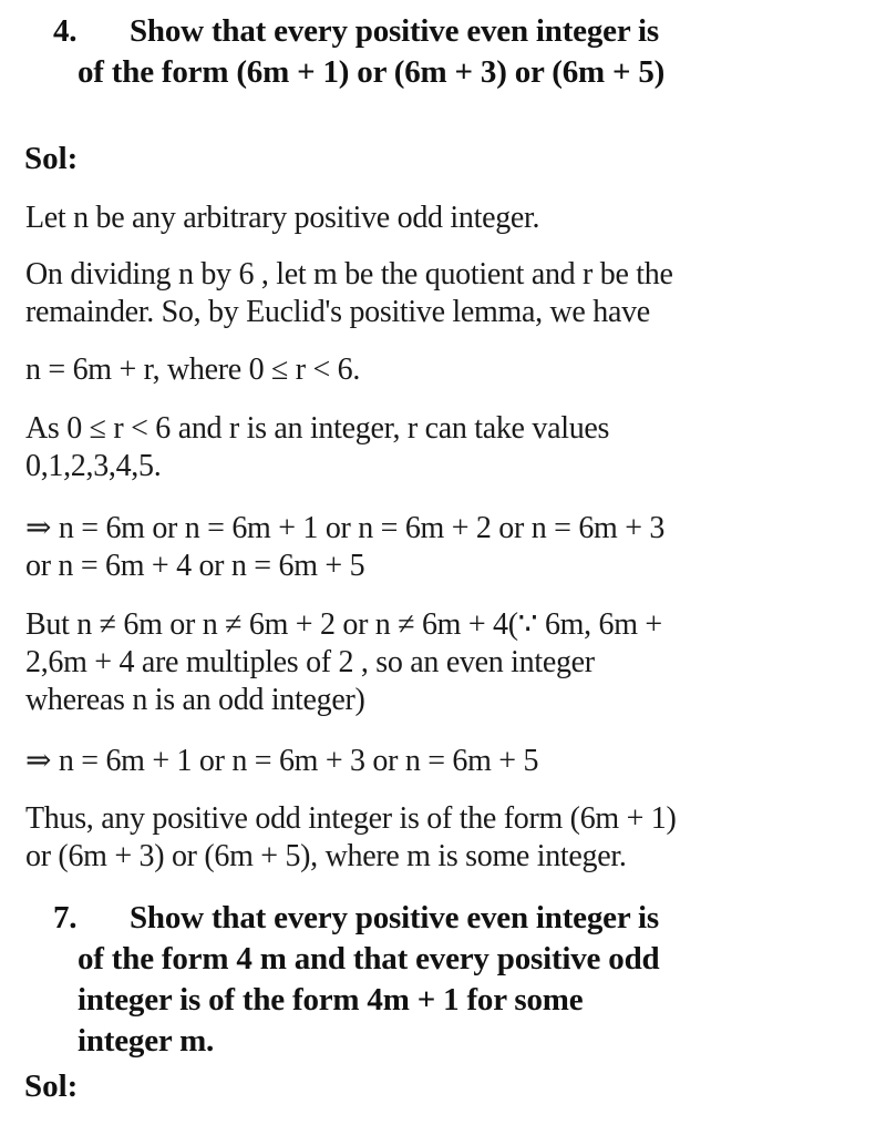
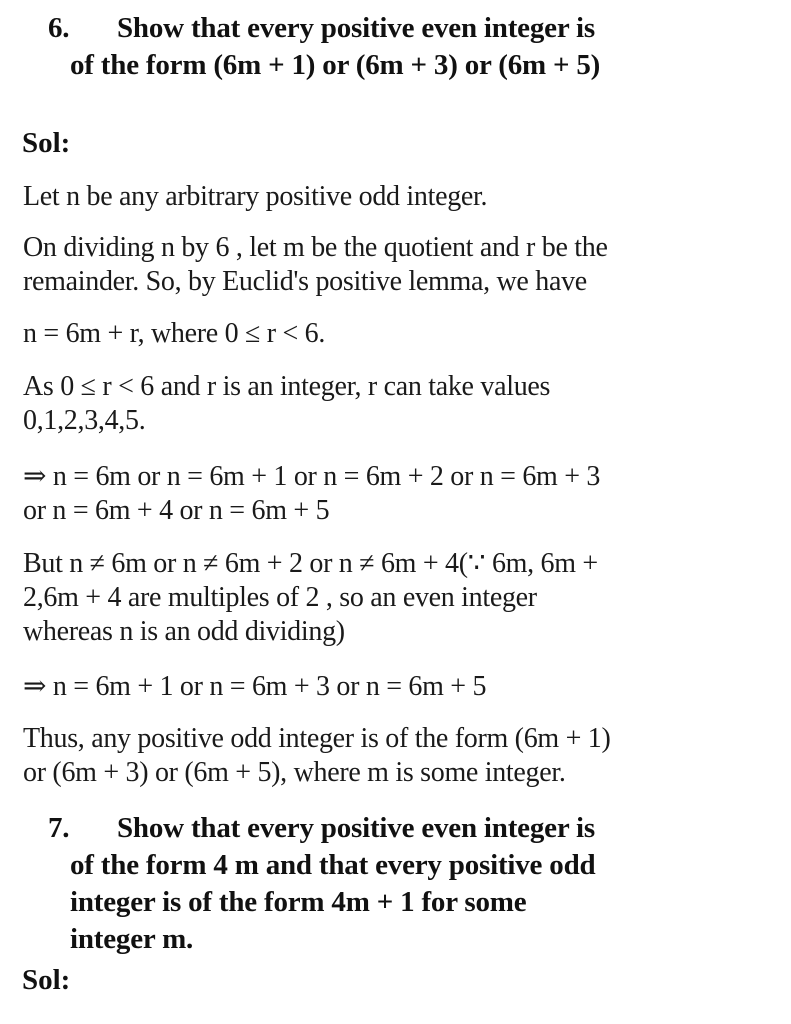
- 4.
+ 6.
  Show that every positive even integer is
  of the form (6m + 1) or (6m + 3) or (6m + 5)
  Sol:
  Let n be any arbitrary positive odd integer.
  On dividing n by 6 , let m be the quotient and r be the
  remainder. So, by Euclid's positive lemma, we have
  n = 6m + r, where 0 ≤ r < 6.
  As 0 ≤ r < 6 and r is an integer, r can take values
  0,1,2,3,4,5.
  ⇒ n = 6m or n = 6m + 1 or n = 6m + 2 or n = 6m + 3
  or n = 6m + 4 or n = 6m + 5
  But n ≠ 6m or n ≠ 6m + 2 or n ≠ 6m + 4(∵ 6m, 6m +
  2,6m + 4 are multiples of 2 , so an even integer
- whereas n is an odd integer)
+ whereas n is an odd dividing)
  ⇒ n = 6m + 1 or n = 6m + 3 or n = 6m + 5
  Thus, any positive odd integer is of the form (6m + 1)
  or (6m + 3) or (6m + 5), where m is some integer.
  7.
  Show that every positive even integer is
  of the form 4 m and that every positive odd
  integer is of the form 4m + 1 for some
  integer m.
  Sol:
